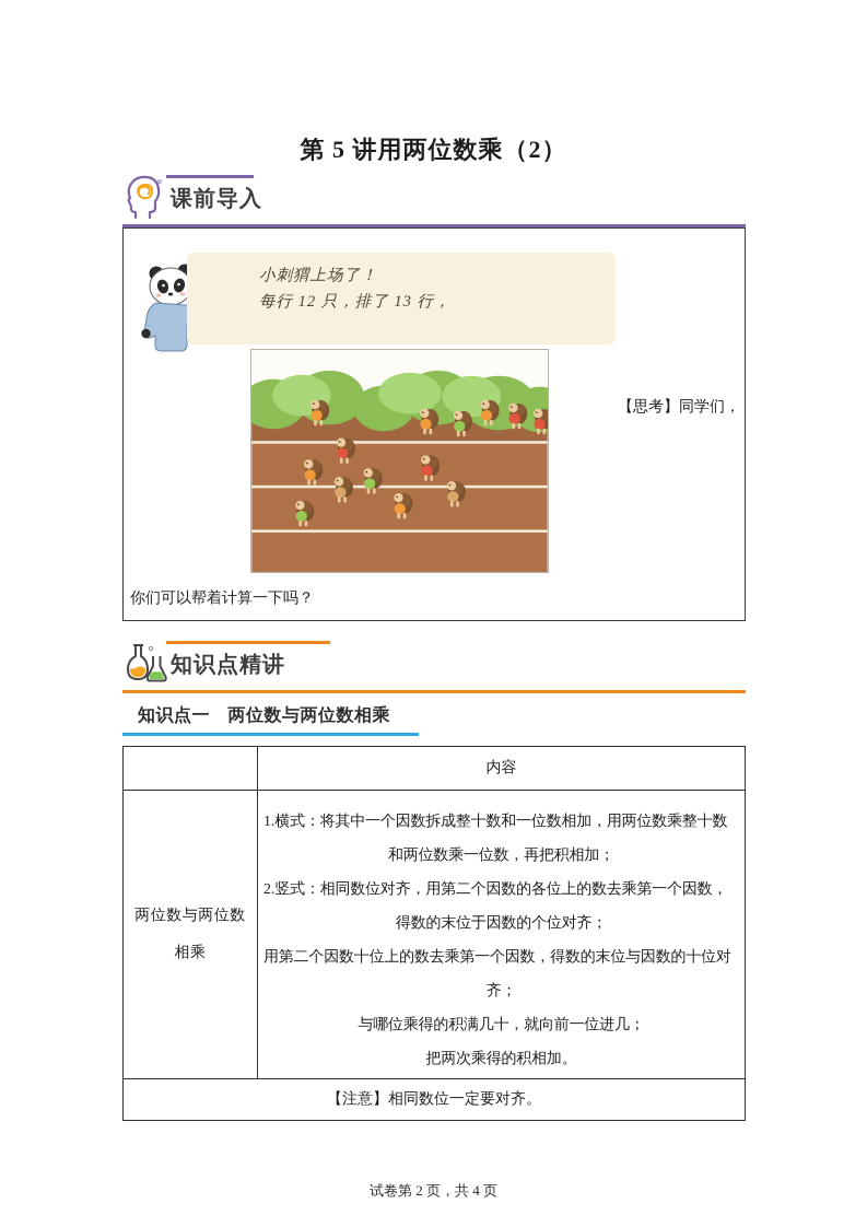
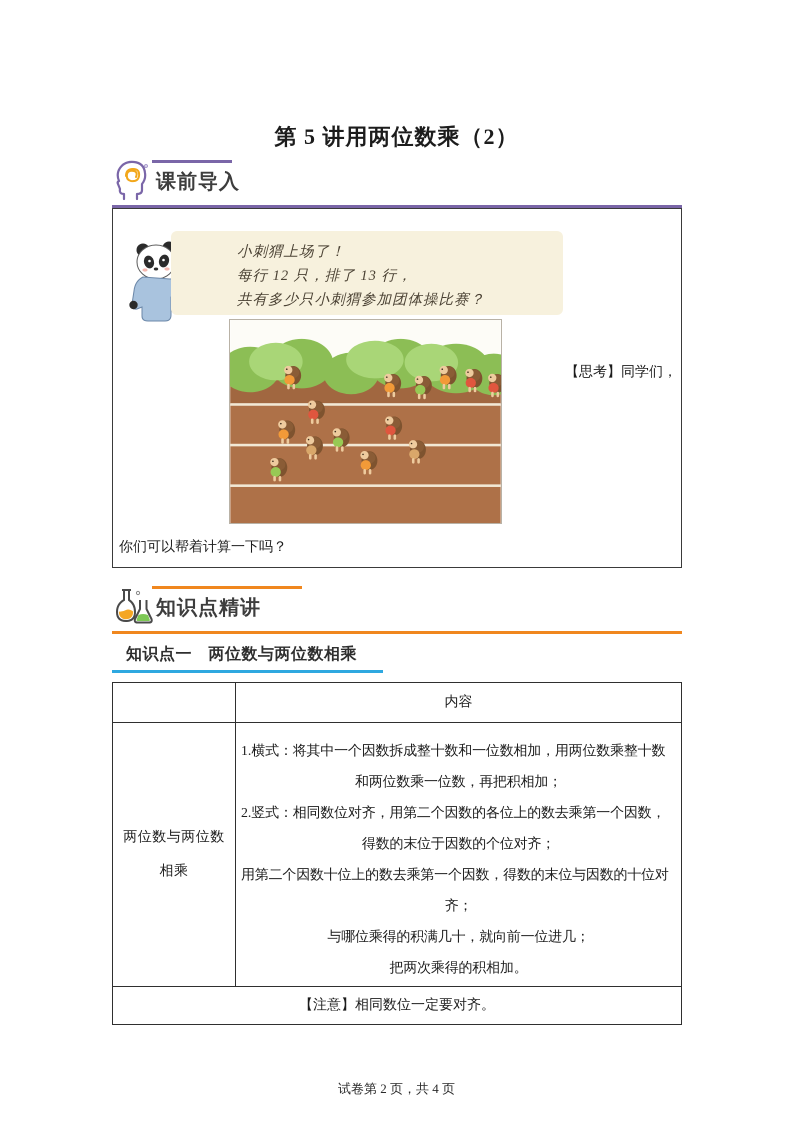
  第 5 讲用两位数乘（2）
  课前导入
  小刺猬上场了！
  每行 12 只，排了 13 行，
+ 共有多少只小刺猬参加团体操比赛？
  【思考】同学们，
  你们可以帮着计算一下吗？
  知识点精讲
  知识点一 两位数与两位数相乘
  	内容
  两位数与两位数相乘	1.横式：将其中一个因数拆成整十数和一位数相加，用两位数乘整十数和两位数乘一位数，再把积相加；2.竖式：相同数位对齐，用第二个因数的各位上的数去乘第一个因数，得数的末位于因数的个位对齐；用第二个因数十位上的数去乘第一个因数，得数的末位与因数的十位对齐；与哪位乘得的积满几十，就向前一位进几；把两次乘得的积相加。
  【注意】相同数位一定要对齐。
  试卷第 2 页，共 4 页
